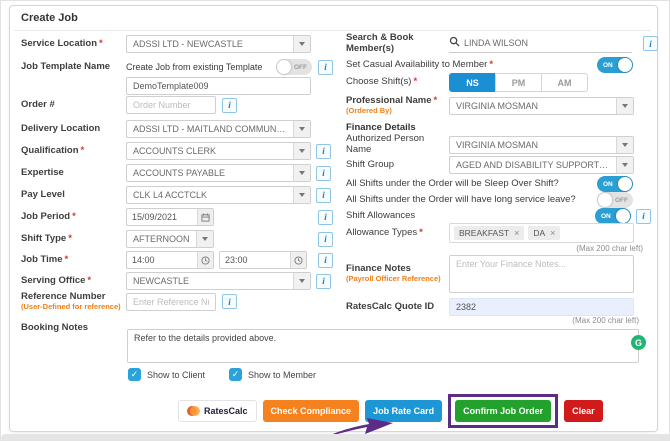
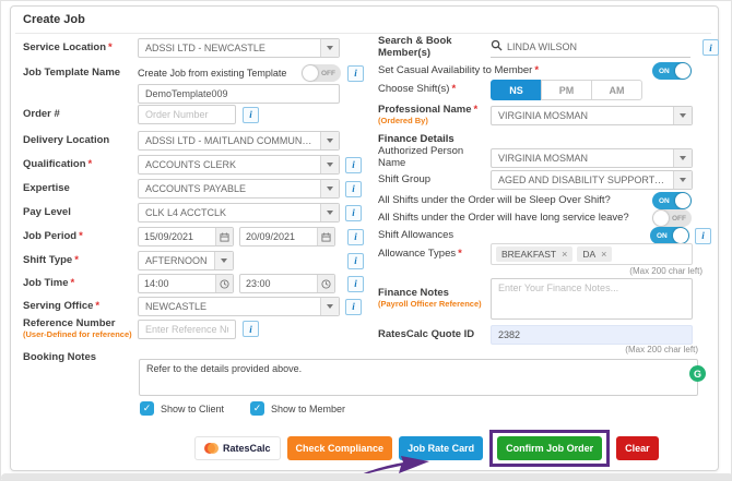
  Create Job
  Service Location *
  ADSSI LTD - NEWCASTLE
  Job Template Name
  Create Job from existing Template
  i
  DemoTemplate009
  Order #
  Order Number
  i
  Delivery Location
  Qualification *
  ACCOUNTS CLERK
  i
  Expertise
  ACCOUNTS PAYABLE
  i
  Pay Level
  CLK L4 ACCTCLK
  i
  Job Period *
  15/09/2021
+ 20/09/2021
  i
  Shift Type *
  AFTERNOON
  i
  Job Time *
  14:00
  23:00
  i
  Serving Office *
  NEWCASTLE
  i
  Reference Number
  (User-Defined for reference)
  Enter Reference N
  i
  (Max 200 char left)
  Booking Notes
  Refer to the details provided above.
  G
  Search & Book Member(s)
  LINDA WILSON
  i
  Set Casual Availability to Member *
  Choose Shift(s) *
  NS
  PM
  AM
  Professional Name *
  (Ordered By)
  VIRGINIA MOSMAN
  Finance Details
  Authorized Person Name
  VIRGINIA MOSMAN
  Shift Group
  AGED AND DISABILITY SUPPORT SE
  All Shifts under the Order will be Sleep Over Shift?
  All Shifts under the Order will have long service leave?
  Shift Allowances
  i
  Allowance Types *
  BREAKFAST
  ×
  DA
  ×
  (Max 200 char left)
  Finance Notes
  (Payroll Officer Reference)
  Enter Your Finance Notes...
  RatesCalc Quote ID
  2382
  ✓
  Show to Client
  ✓
  Show to Member
  RatesCalc
  Check Compliance
  Job Rate Card
  Confirm Job Order
  Clear
